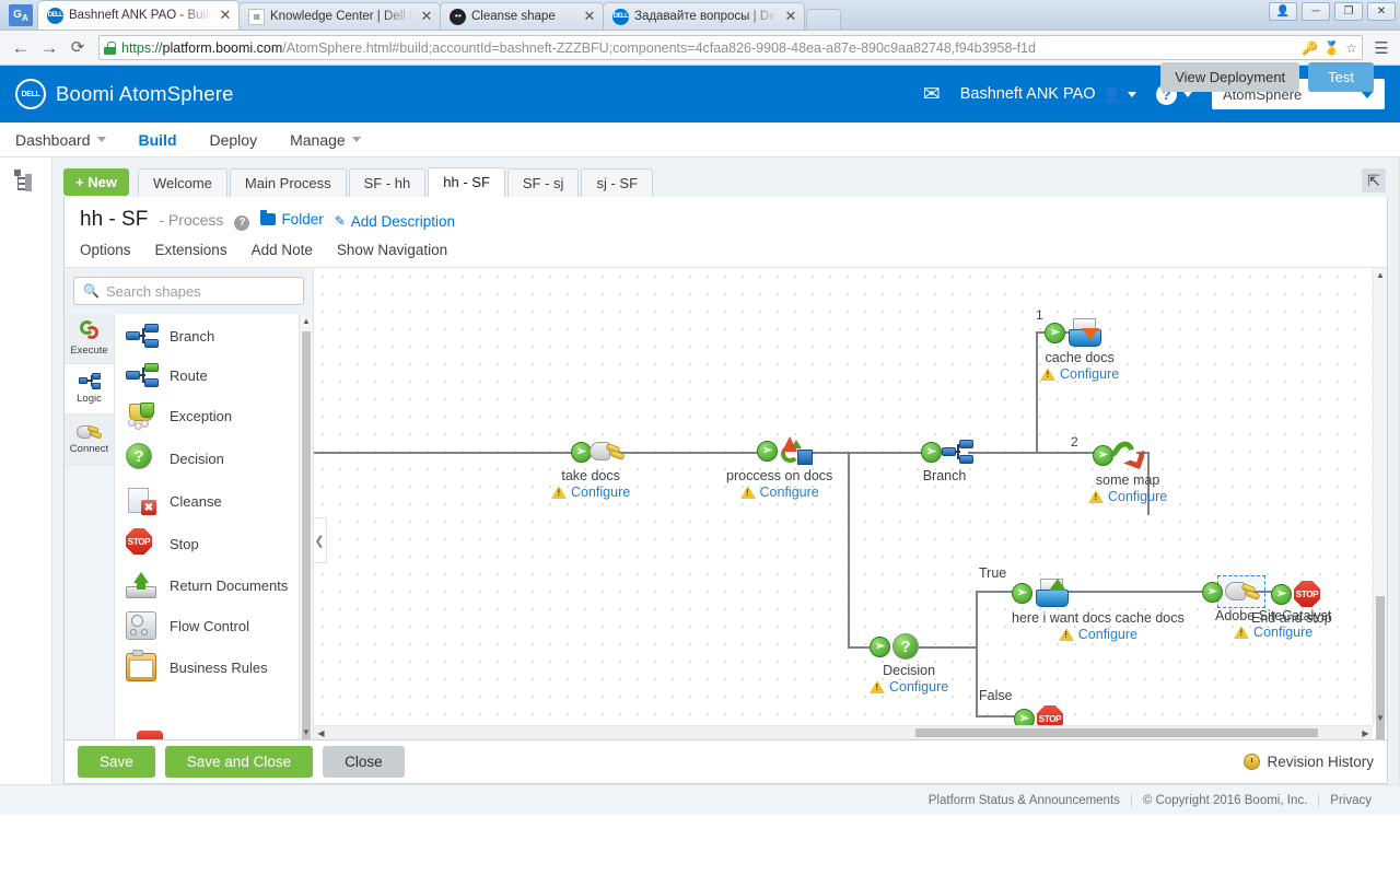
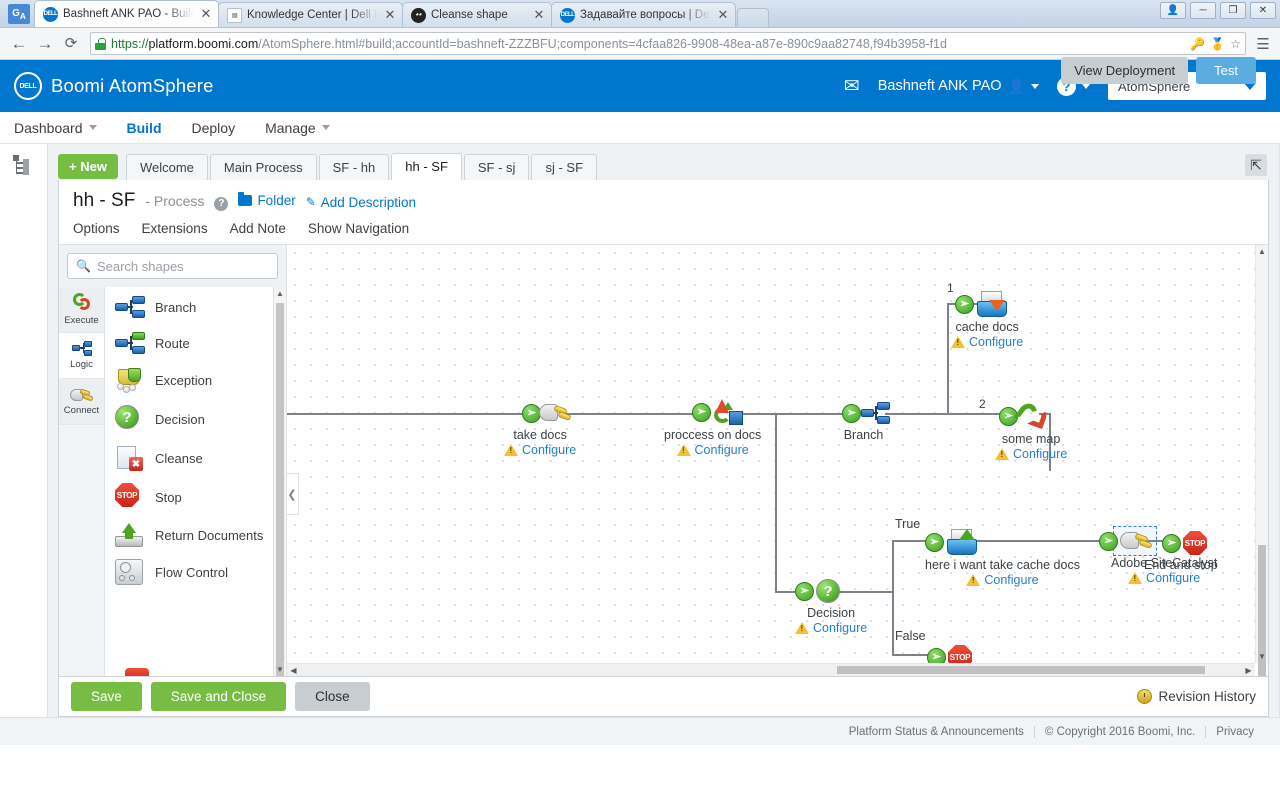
  GA
  Bashneft ANK PAO - Build
  ✕
  Knowledge Center | Dell B
  ✕
  Cleanse shape
  ✕
  Задавайте вопросы | Del
  ✕
  👤
  ─
  ❐
  ✕
  ←
  →
  ⟳
  https://
  platform.boomi.com
  /AtomSphere.html#build;accountId=bashneft-ZZZBFU;components=4cfaa826-9908-48ea-a87e-890c9aa82748,f94b3958-f1d
  🔑
  🥇
  ☆
  ☰
  Boomi AtomSphere
  ✉
  Bashneft ANK PAO
  👤
  ?
  AtomSphere
  Dashboard
  Build
  Deploy
  Manage
  + New
  Welcome
  Main Process
  SF - hh
  hh - SF
  SF - sj
  sj - SF
  ⇱
  hh - SF
  - Process
  ?
  Folder
  ✎
  Add Description
  Options
  Extensions
  Add Note
  Show Navigation
  View Deployment
  Test
  🔍
  Search shapes
  Execute
  Logic
  Connect
  Branch
  Route
  Exception
  ?
  Decision
  ✖
  Cleanse
  STOP
  Stop
  Return Documents
  Flow Control
- Business Rules
  ▲
  ▼
  ➢
  take docs
  Configure
  ➢
  proccess on docs
  Configure
  ➢
  Branch
  1
  ➢
  cache docs
  Configure
  2
  ➢
  some map
  Configure
  ➢
  ?
  Decision
  Configure
  True
  False
  ➢
- here i want docs cache docs
+ here i want take cache docs
  Configure
  ➢
  Adobe SiteCatalyst
  Configure
  ➢
  STOP
  End and stop
  ➢
  STOP
  ❮
  ▲
  ▼
  ◀
  ▶
  Save
  Save and Close
  Close
  Revision History
  Platform Status & Announcements
  © Copyright 2016 Boomi, Inc.
  Privacy
